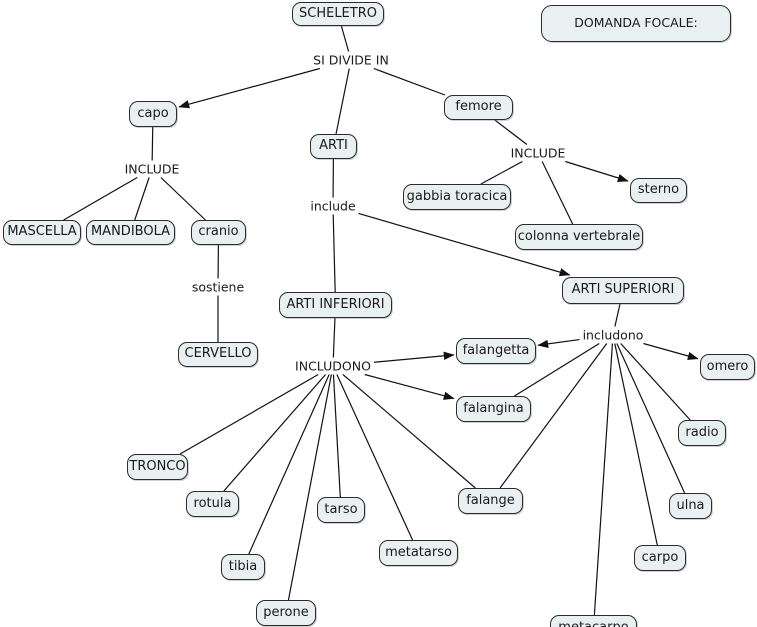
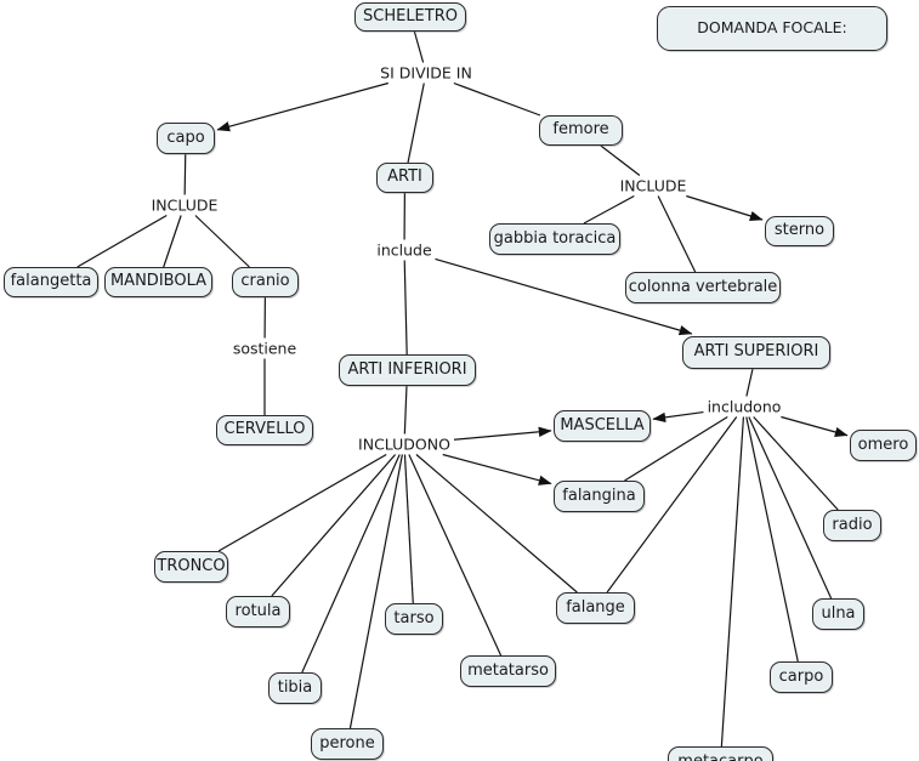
  SCHELETRO
  capo
  ARTI
  femore
- MASCELLA
+ falangetta
  MANDIBOLA
  cranio
  CERVELLO
  gabbia toracica
  colonna vertebrale
  sterno
  ARTI INFERIORI
  ARTI SUPERIORI
- falangetta
+ MASCELLA
  falangina
  TRONCO
  rotula
  tibia
  perone
  tarso
  metatarso
  falange
  omero
  radio
  ulna
  carpo
  SI DIVIDE IN
  INCLUDE
  include
  INCLUDE
  sostiene
  INCLUDONO
  includono
  DOMANDA FOCALE:
